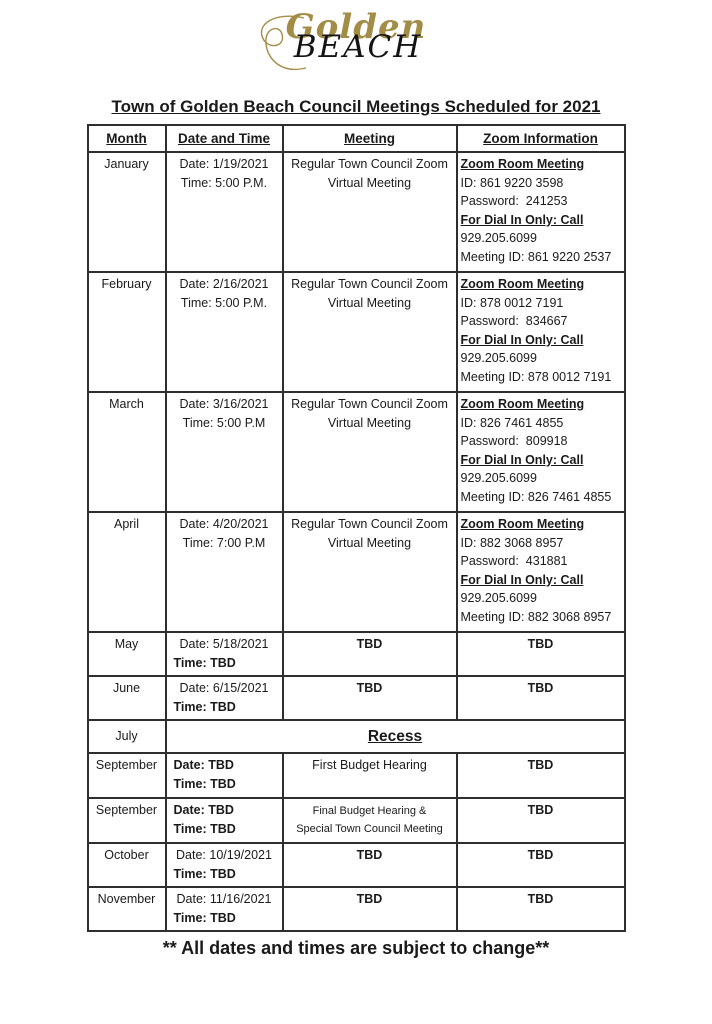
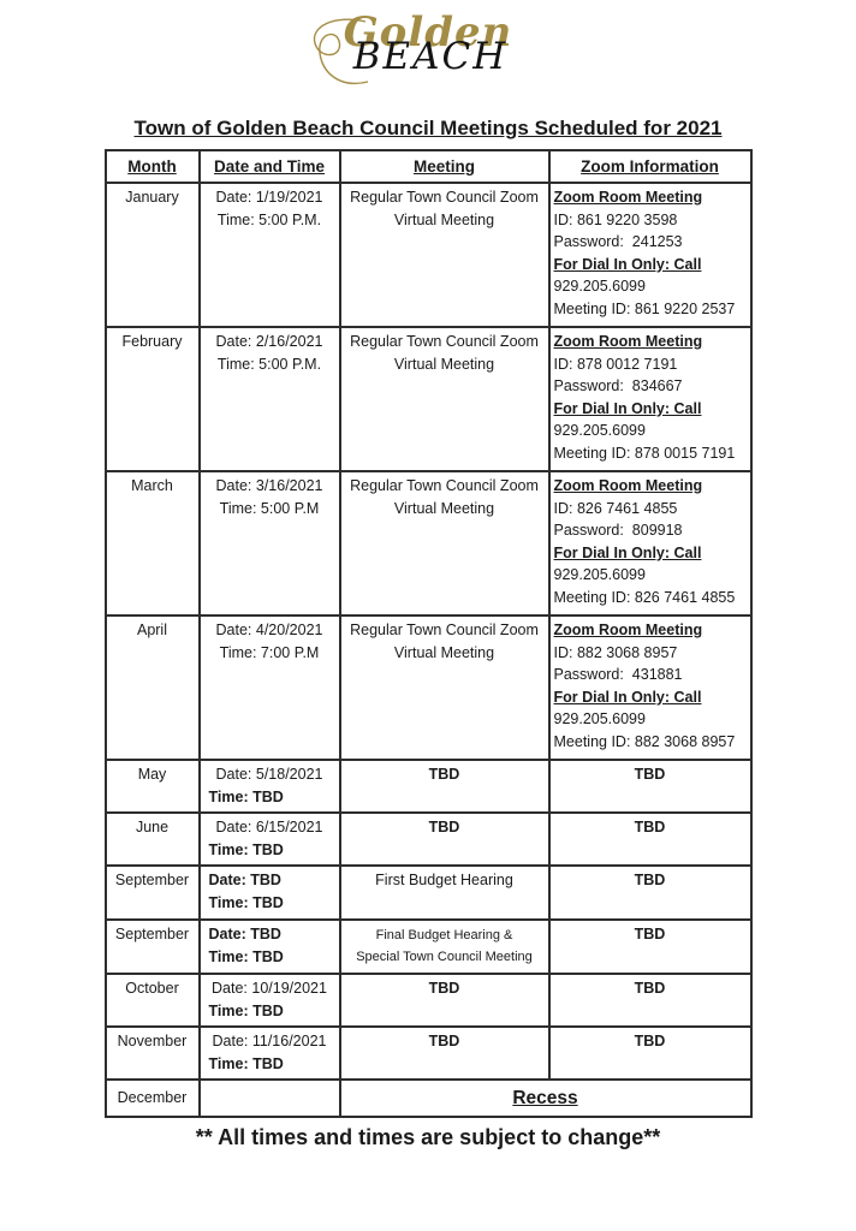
  Golden
  BEACH
  Town of Golden Beach Council Meetings Scheduled for 2021
  Month	Date and Time	Meeting	Zoom Information
  January	Date: 1/19/2021 Time: 5:00 P.M.	Regular Town Council Zoom Virtual Meeting	Zoom Room Meeting ID: 861 9220 3598 Password: 241253 For Dial In Only: Call 929.205.6099 Meeting ID: 861 9220 2537
- February	Date: 2/16/2021 Time: 5:00 P.M.	Regular Town Council Zoom Virtual Meeting	Zoom Room Meeting ID: 878 0012 7191 Password: 834667 For Dial In Only: Call 929.205.6099 Meeting ID: 878 0012 7191
+ February	Date: 2/16/2021 Time: 5:00 P.M.	Regular Town Council Zoom Virtual Meeting	Zoom Room Meeting ID: 878 0012 7191 Password: 834667 For Dial In Only: Call 929.205.6099 Meeting ID: 878 0015 7191
  March	Date: 3/16/2021 Time: 5:00 P.M	Regular Town Council Zoom Virtual Meeting	Zoom Room Meeting ID: 826 7461 4855 Password: 809918 For Dial In Only: Call 929.205.6099 Meeting ID: 826 7461 4855
  April	Date: 4/20/2021 Time: 7:00 P.M	Regular Town Council Zoom Virtual Meeting	Zoom Room Meeting ID: 882 3068 8957 Password: 431881 For Dial In Only: Call 929.205.6099 Meeting ID: 882 3068 8957
  May	Date: 5/18/2021 Time: TBD	TBD	TBD
  June	Date: 6/15/2021 Time: TBD	TBD	TBD
- July	Recess
  September	Date: TBD Time: TBD	First Budget Hearing	TBD
  September	Date: TBD Time: TBD	Final Budget Hearing & Special Town Council Meeting	TBD
  October	Date: 10/19/2021 Time: TBD	TBD	TBD
  November	Date: 11/16/2021 Time: TBD	TBD	TBD
+ December		Recess
- ** All dates and times are subject to change**
+ ** All times and times are subject to change**
